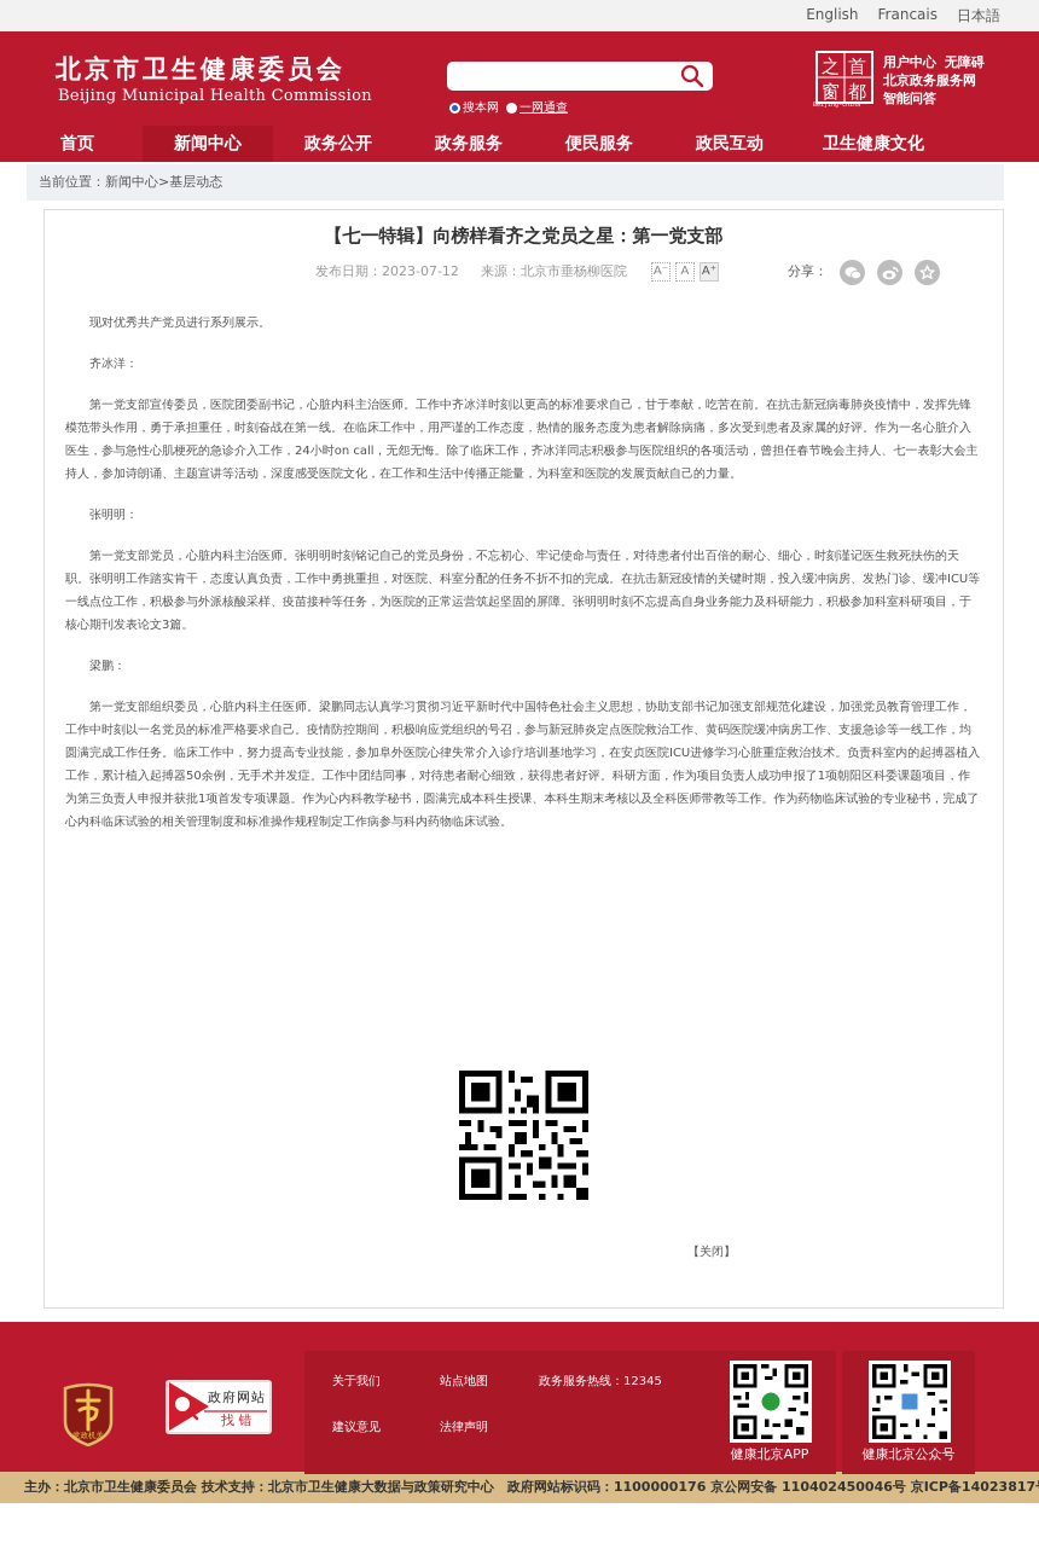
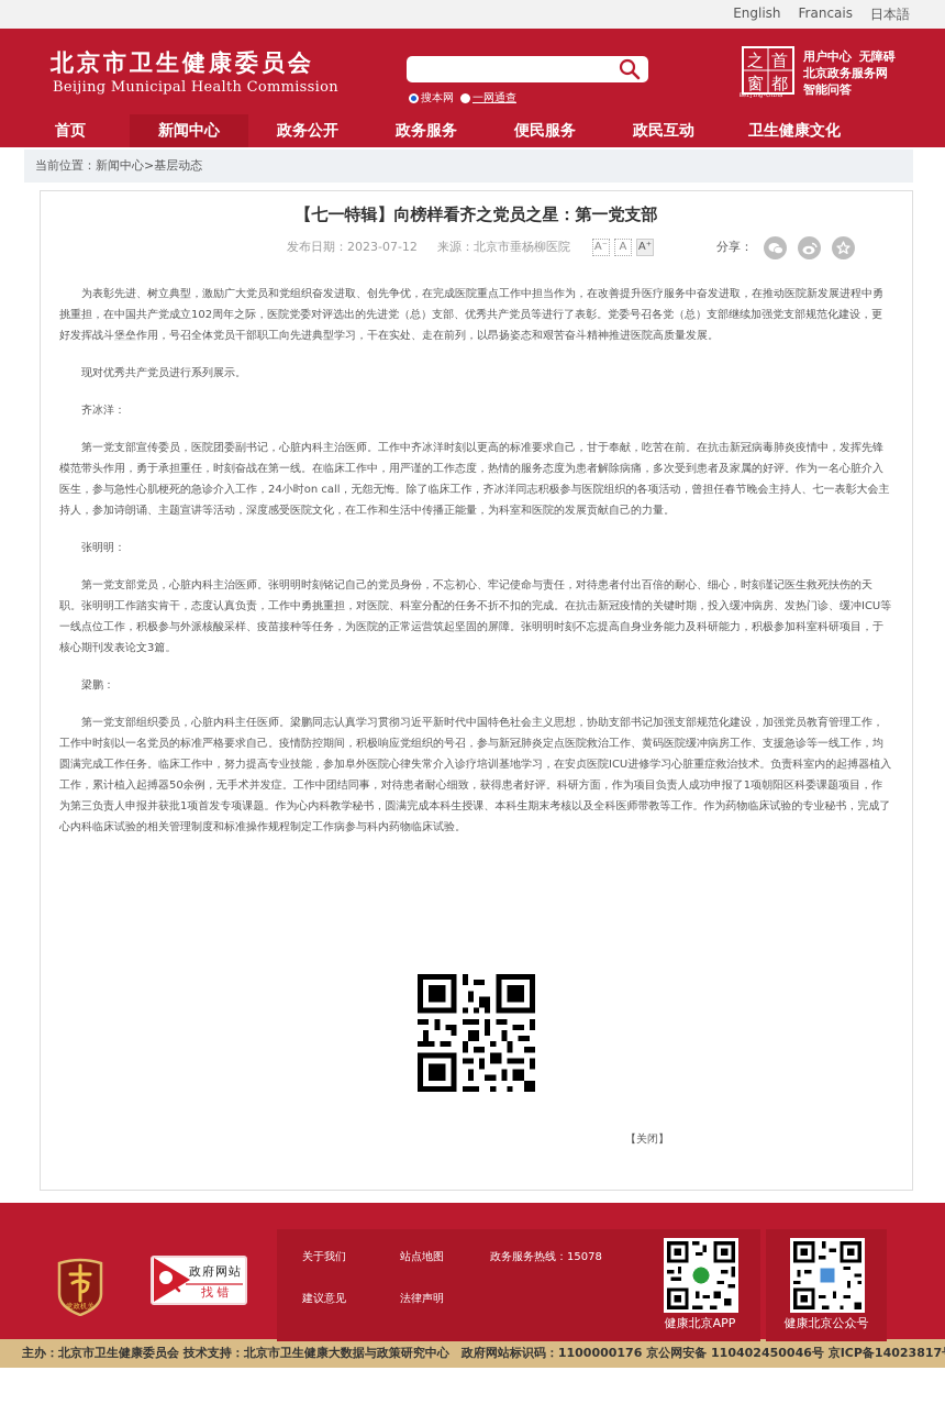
  English
  Francais
  日本語
  北京市卫生健康委员会
  Beijing Municipal Health Commission
  搜本网
  一网通查
  之
  首
  窗
  都
  用户中心 无障碍
  北京政务服务网
  智能问答
  首页
  新闻中心
  政务公开
  政务服务
  便民服务
  政民互动
  卫生健康文化
  当前位置：新闻中心>基层动态
  【七一特辑】向榜样看齐之党员之星：第一党支部
  发布日期：2023-07-12
  来源：北京市垂杨柳医院
  A⁻
  A
  A⁺
  分享：
+ 为表彰先进、树立典型，激励广大党员和党组织奋发进取、创先争优，在完成医院重点工作中担当作为，在改善提升医疗服务中奋发进取，在推动医院新发展进程中勇挑重担，在中国共产党成立102周年之际，医院党委对评选出的先进党（总）支部、优秀共产党员等进行了表彰。党委号召各党（总）支部继续加强党支部规范化建设，更好发挥战斗堡垒作用，号召全体党员干部职工向先进典型学习，干在实处、走在前列，以昂扬姿态和艰苦奋斗精神推进医院高质量发展。
  现对优秀共产党员进行系列展示。
  齐冰洋：
  第一党支部宣传委员，医院团委副书记，心脏内科主治医师。工作中齐冰洋时刻以更高的标准要求自己，甘于奉献，吃苦在前。在抗击新冠病毒肺炎疫情中，发挥先锋模范带头作用，勇于承担重任，时刻奋战在第一线。在临床工作中，用严谨的工作态度，热情的服务态度为患者解除病痛，多次受到患者及家属的好评。作为一名心脏介入医生，参与急性心肌梗死的急诊介入工作，24小时on call，无怨无悔。除了临床工作，齐冰洋同志积极参与医院组织的各项活动，曾担任春节晚会主持人、七一表彰大会主持人，参加诗朗诵、主题宣讲等活动，深度感受医院文化，在工作和生活中传播正能量，为科室和医院的发展贡献自己的力量。
  张明明：
  第一党支部党员，心脏内科主治医师。张明明时刻铭记自己的党员身份，不忘初心、牢记使命与责任，对待患者付出百倍的耐心、细心，时刻谨记医生救死扶伤的天职。张明明工作踏实肯干，态度认真负责，工作中勇挑重担，对医院、科室分配的任务不折不扣的完成。在抗击新冠疫情的关键时期，投入缓冲病房、发热门诊、缓冲ICU等一线点位工作，积极参与外派核酸采样、疫苗接种等任务，为医院的正常运营筑起坚固的屏障。张明明时刻不忘提高自身业务能力及科研能力，积极参加科室科研项目，于核心期刊发表论文3篇。
  梁鹏：
  第一党支部组织委员，心脏内科主任医师。梁鹏同志认真学习贯彻习近平新时代中国特色社会主义思想，协助支部书记加强支部规范化建设，加强党员教育管理工作，工作中时刻以一名党员的标准严格要求自己。疫情防控期间，积极响应党组织的号召，参与新冠肺炎定点医院救治工作、黄码医院缓冲病房工作、支援急诊等一线工作，均圆满完成工作任务。临床工作中，努力提高专业技能，参加阜外医院心律失常介入诊疗培训基地学习，在安贞医院ICU进修学习心脏重症救治技术。负责科室内的起搏器植入工作，累计植入起搏器50余例，无手术并发症。工作中团结同事，对待患者耐心细致，获得患者好评。科研方面，作为项目负责人成功申报了1项朝阳区科委课题项目，作为第三负责人申报并获批1项首发专项课题。作为心内科教学秘书，圆满完成本科生授课、本科生期末考核以及全科医师带教等工作。作为药物临床试验的专业秘书，完成了心内科临床试验的相关管理制度和标准操作规程制定工作病参与科内药物临床试验。
  【关闭】
  党政机关
  政府网站
  找 错
  关于我们
  站点地图
- 政务服务热线：12345
+ 政务服务热线：15078
  建议意见
  法律声明
  健康北京APP
  健康北京公众号
  主办：北京市卫生健康委员会 技术支持：北京市卫生健康大数据与政策研究中心 政府网站标识码：1100000176 京公网安备 110402450046号 京ICP备14023817
